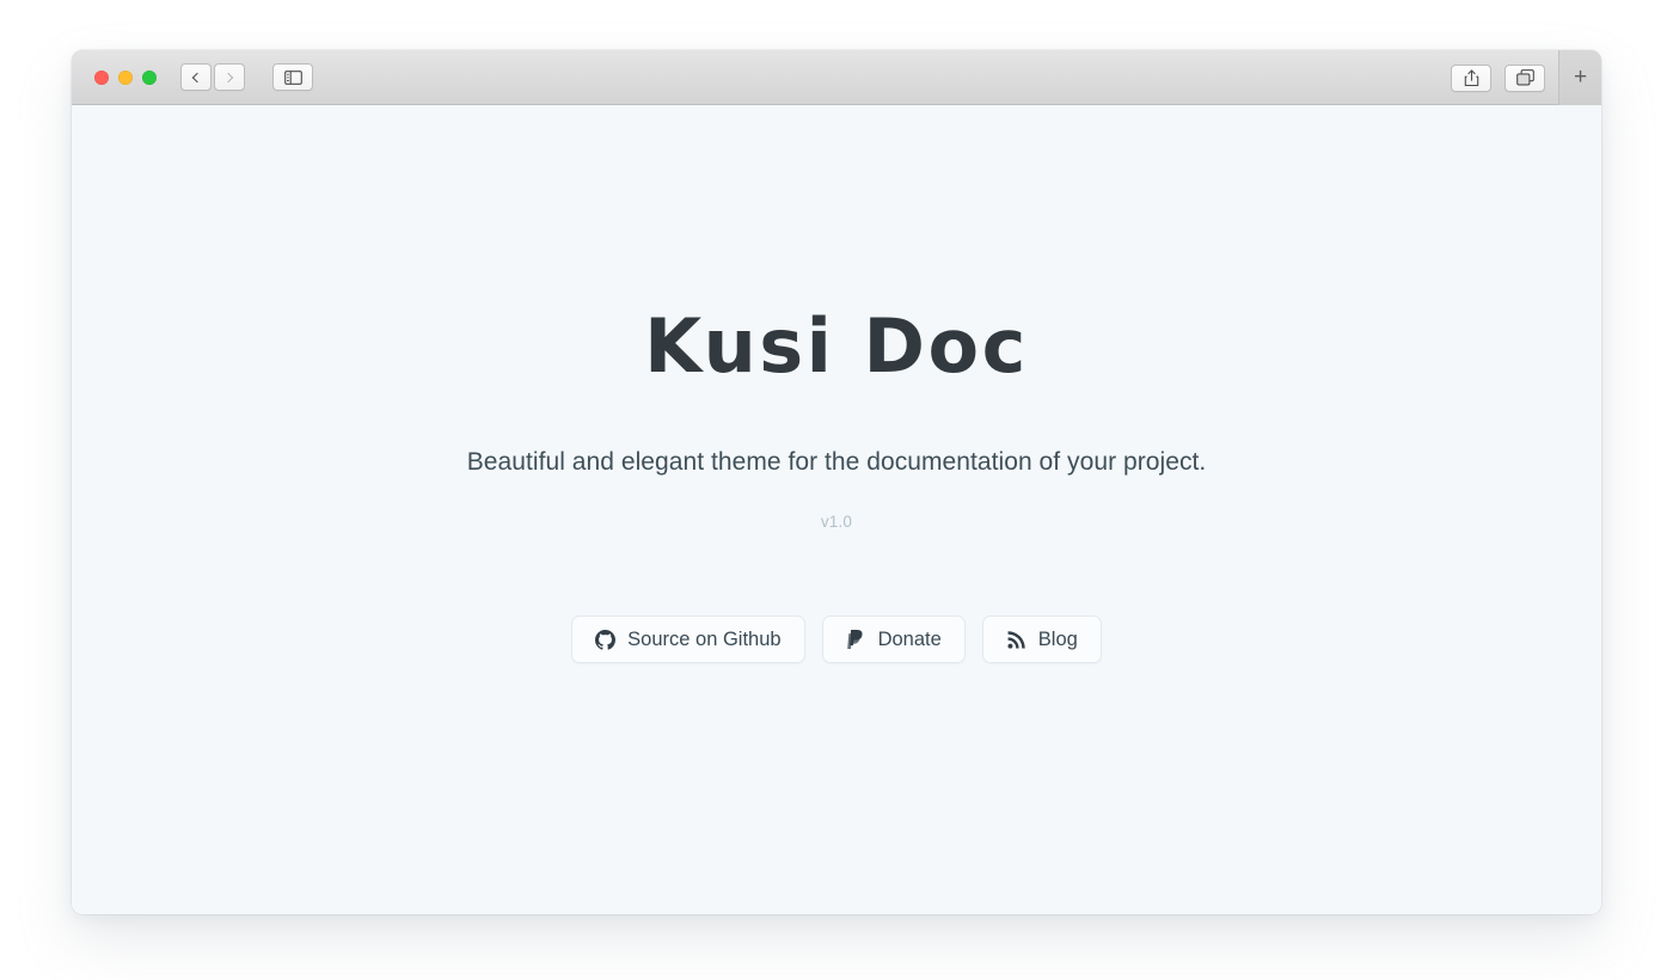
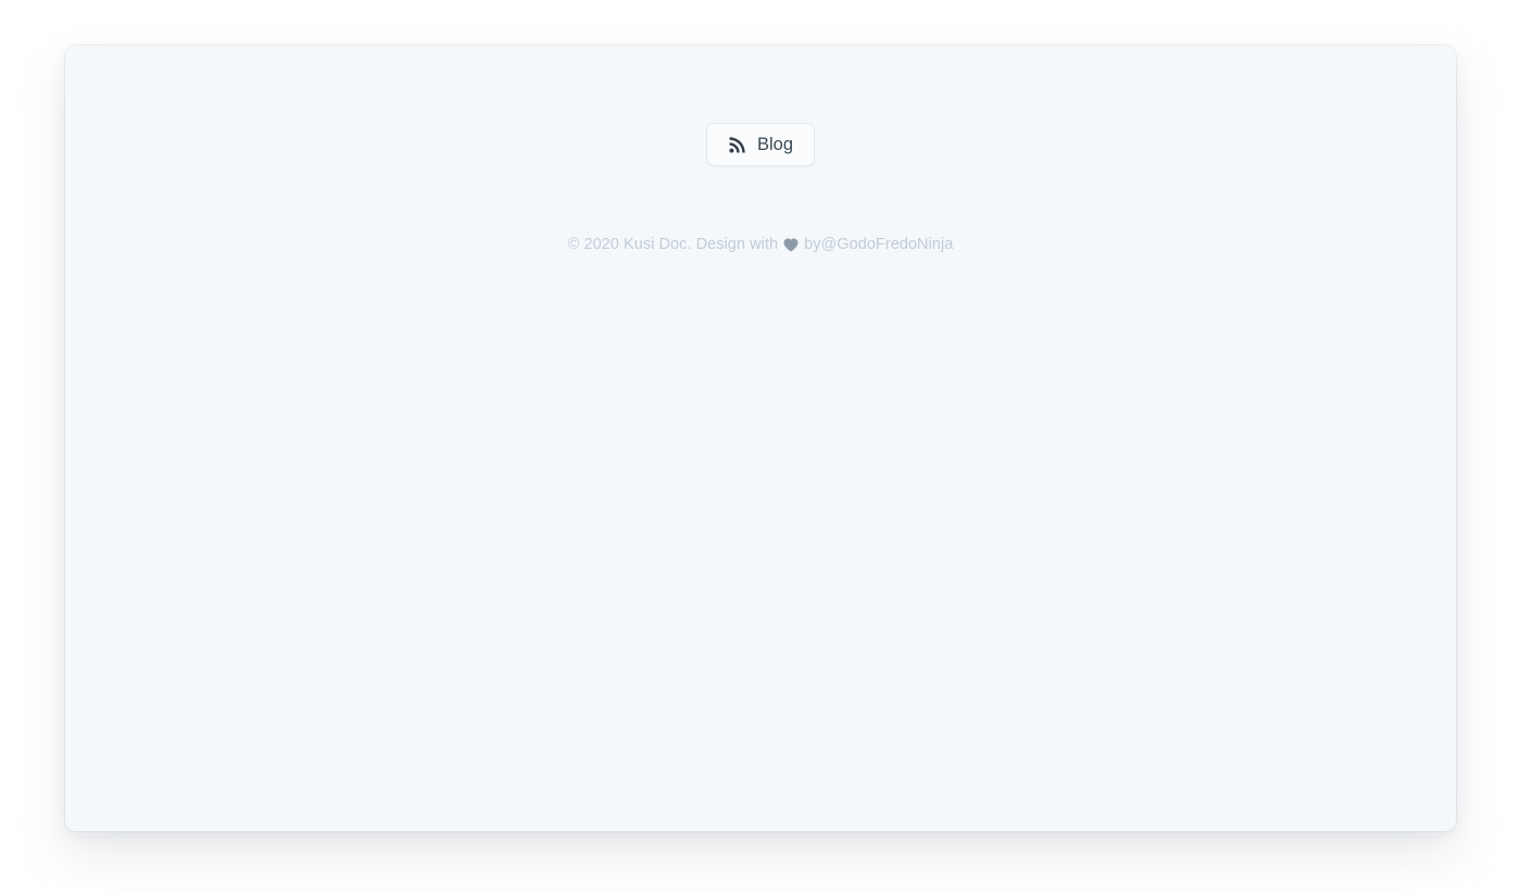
- +
- Kusi Doc
- Beautiful and elegant theme for the documentation of your project.
- v1.0
- Source on Github
- Donate
  Blog
+ © 2020 Kusi Doc. Design with
+ by@GodoFredoNinja
